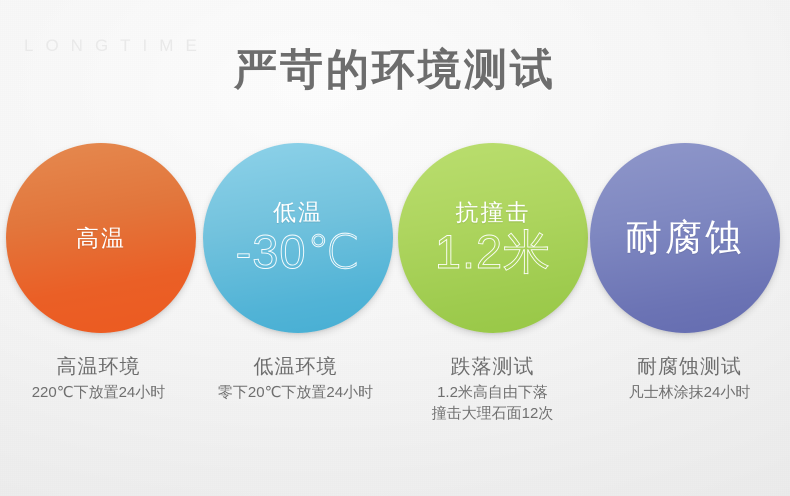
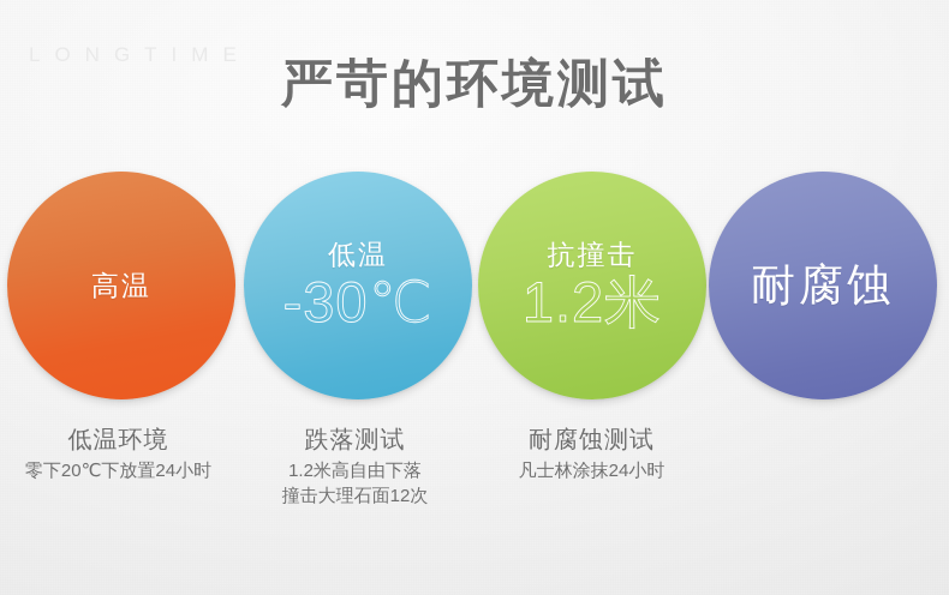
  严苛的环境测试
  高温
  低温
  -30℃
  抗撞击
  1.2米
  耐腐蚀
- 高温环境
- 220℃下放置24小时
  低温环境
  零下20℃下放置24小时
  跌落测试
  1.2米高自由下落
  撞击大理石面12次
  耐腐蚀测试
  凡士林涂抹24小时
